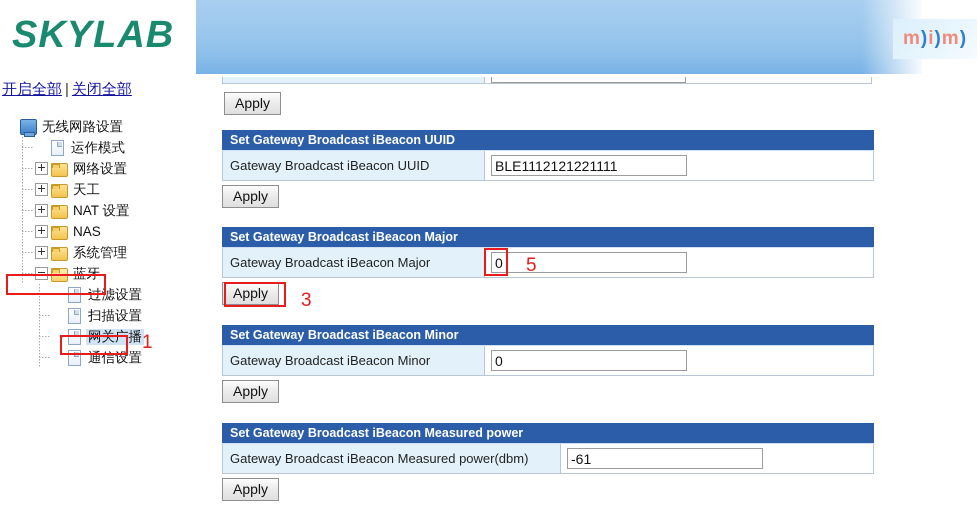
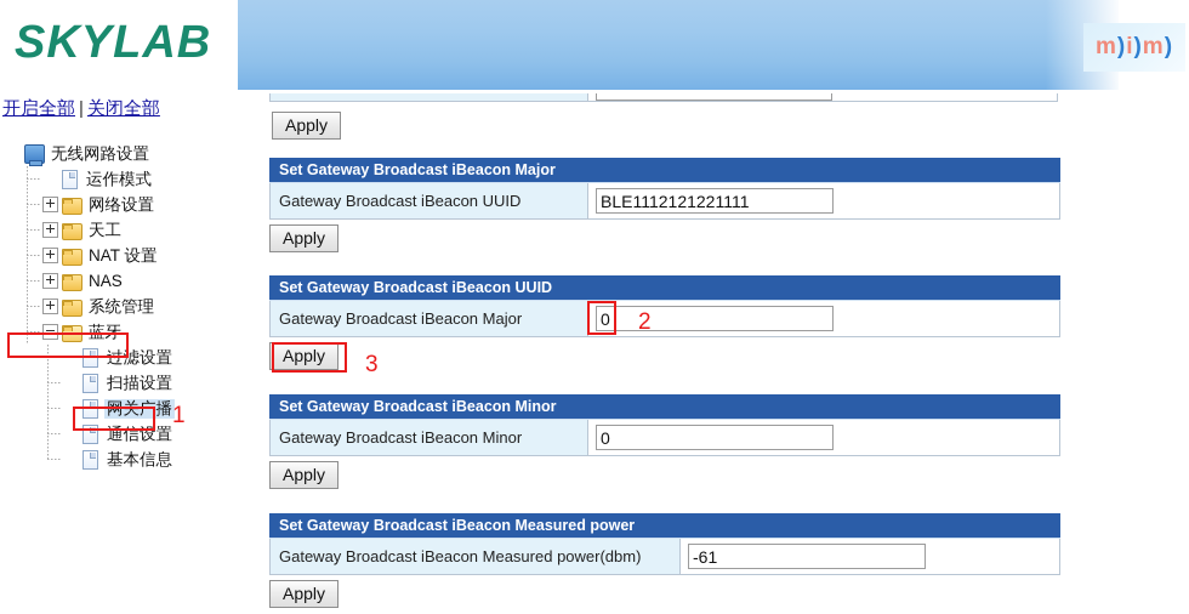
  SKYLAB
  m
  )
  i
  )
  m
  )
  开启全部 | 关闭全部
  无线网路设置
  运作模式
  网络设置
  天工
  NAT 设置
  NAS
  系统管理
  蓝牙
  过滤设置
  扫描设置
  网关广播
  通信设置
+ 基本信息
  Apply
- Set Gateway Broadcast iBeacon UUID
+ Set Gateway Broadcast iBeacon Major
  Gateway Broadcast iBeacon UUID
  BLE1112121221111
  Apply
- Set Gateway Broadcast iBeacon Major
+ Set Gateway Broadcast iBeacon UUID
  Gateway Broadcast iBeacon Major
  0
  Apply
  Set Gateway Broadcast iBeacon Minor
  Gateway Broadcast iBeacon Minor
  0
  Apply
  Set Gateway Broadcast iBeacon Measured power
  Gateway Broadcast iBeacon Measured power(dbm)
  -61
  Apply
  1
- 5
+ 2
  3
